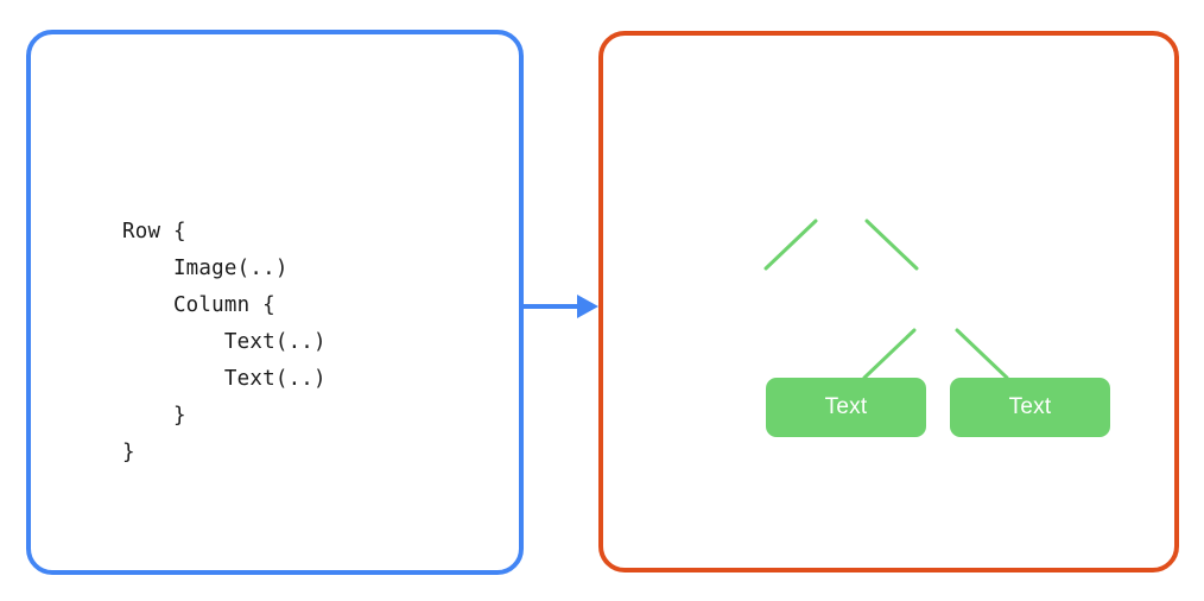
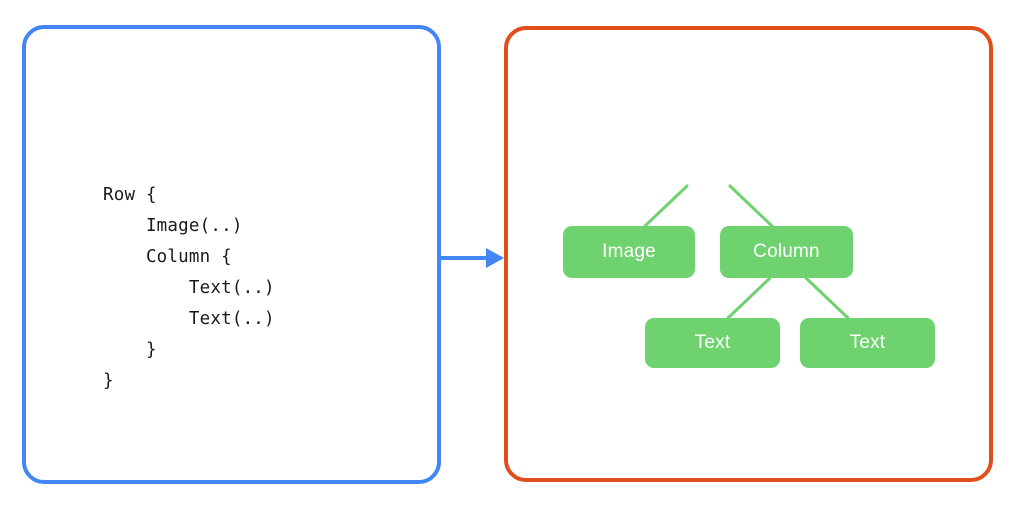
  Row {
  Image(..)
  Column {
  Text(..)
  Text(..)
  }
  }
+ Image
+ Column
  Text
  Text
